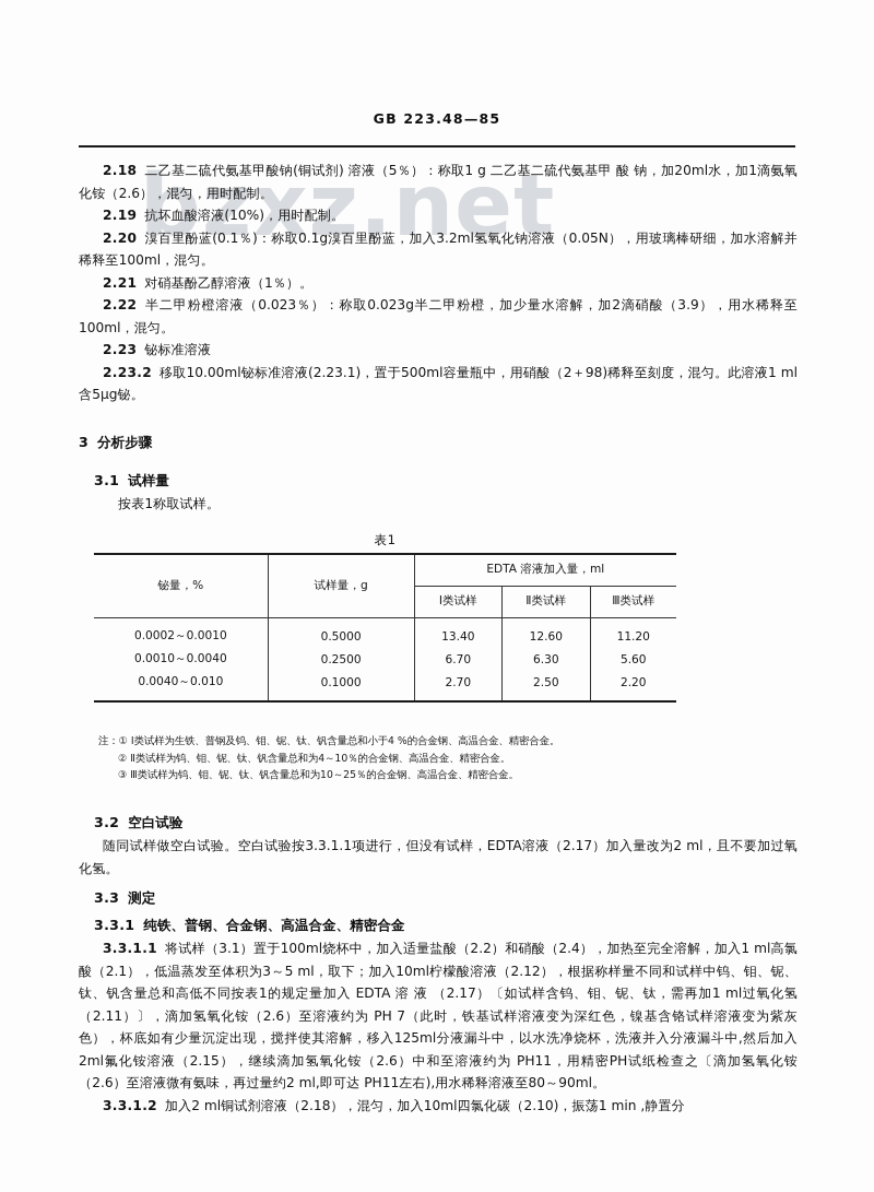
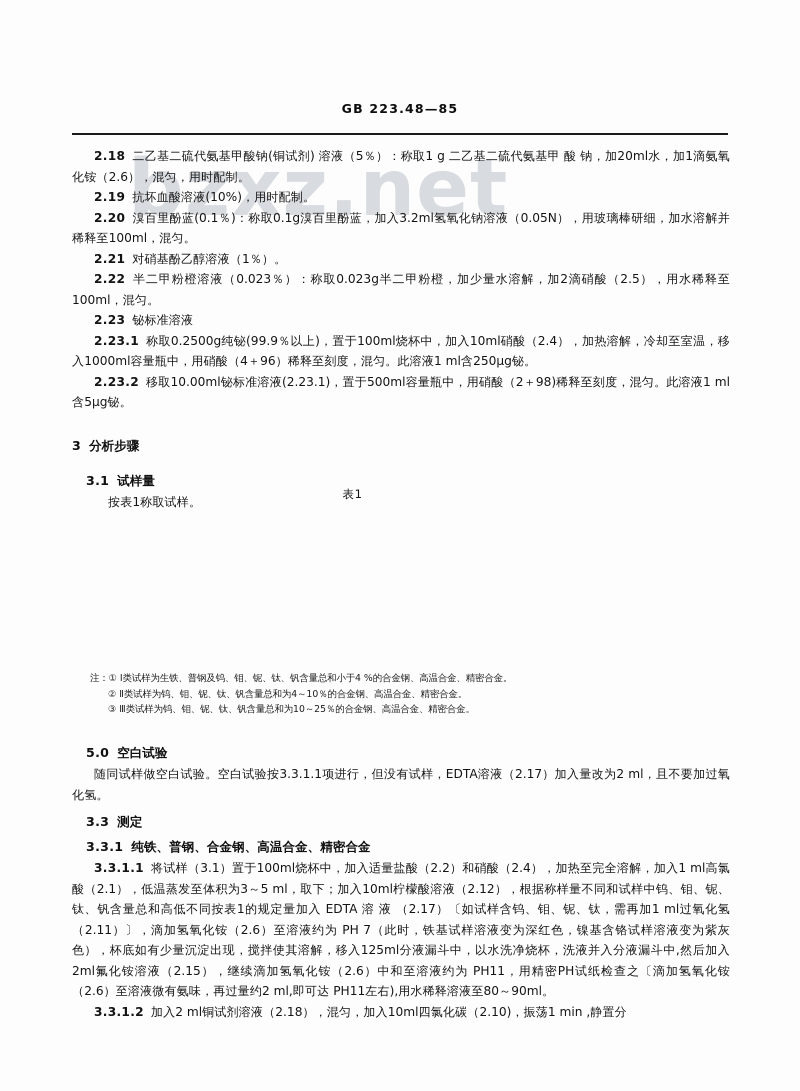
  bzxz.net
  GB 223.48—85
  2.18 二乙基二硫代氨基甲酸钠(铜试剂) 溶液（5％）：称取1 g 二乙基二硫代氨基甲 酸 钠，加20ml水，加1滴氨氧化铵（2.6），混匀，用时配制。
  2.19 抗坏血酸溶液(10%)，用时配制。
  2.20 溴百里酚蓝(0.1％)：称取0.1g溴百里酚蓝，加入3.2ml氢氧化钠溶液（0.05N），用玻璃棒研细，加水溶解并稀释至100ml，混匀。
  2.21 对硝基酚乙醇溶液（1％）。
- 2.22 半二甲粉橙溶液（0.023％）：称取0.023g半二甲粉橙，加少量水溶解，加2滴硝酸（3.9），用水稀释至100ml，混匀。
+ 2.22 半二甲粉橙溶液（0.023％）：称取0.023g半二甲粉橙，加少量水溶解，加2滴硝酸（2.5），用水稀释至100ml，混匀。
  2.23 铋标准溶液
+ 2.23.1 称取0.2500g纯铋(99.9％以上)，置于100ml烧杯中，加入10ml硝酸（2.4），加热溶解，冷却至室温，移入1000ml容量瓶中，用硝酸（4＋96）稀释至刻度，混匀。此溶液1 ml含250μg铋。
  2.23.2 移取10.00ml铋标准溶液(2.23.1)，置于500ml容量瓶中，用硝酸（2＋98)稀释至刻度，混匀。此溶液1 ml 含5μg铋。
  3 分析步骤
  3.1 试样量
  按表1称取试样。
  表1
- 铋量，%	试样量，g	EDTA 溶液加入量，ml
- Ⅰ类试样	Ⅱ类试样	Ⅲ类试样
- 0.0002～0.0010	0.5000	13.40	12.60	11.20
- 0.0010～0.0040	0.2500	6.70	6.30	5.60
- 0.0040～0.010	0.1000	2.70	2.50	2.20
  注：① Ⅰ类试样为生铁、普钢及钨、钼、铌、钛、钒含量总和小于4 %的合金钢、高温合金、精密合金。
  ② Ⅱ类试样为钨、钼、铌、钛、钒含量总和为4～10％的合金钢、高温合金、精密合金。
  ③ Ⅲ类试样为钨、钼、铌、钛、钒含量总和为10～25％的合金钢、高温合金、精密合金。
- 3.2 空白试验
+ 5.0 空白试验
  随同试样做空白试验。空白试验按3.3.1.1项进行，但没有试样，EDTA溶液（2.17）加入量改为2 ml，且不要加过氧化氢。
  3.3 测定
  3.3.1 纯铁、普钢、合金钢、高温合金、精密合金
  3.3.1.1 将试样（3.1）置于100ml烧杯中，加入适量盐酸（2.2）和硝酸（2.4），加热至完全溶解，加入1 ml高氯酸（2.1），低温蒸发至体积为3～5 ml，取下；加入10ml柠檬酸溶液（2.12），根据称样量不同和试样中钨、钼、铌、钛、钒含量总和高低不同按表1的规定量加入 EDTA 溶 液 （2.17）〔如试样含钨、钼、铌、钛，需再加1 ml过氧化氢（2.11）〕，滴加氢氧化铵（2.6）至溶液约为 PH 7（此时，铁基试样溶液变为深红色，镍基含铬试样溶液变为紫灰色），杯底如有少量沉淀出现，搅拌使其溶解，移入125ml分液漏斗中，以水洗净烧杯，洗液并入分液漏斗中,然后加入2ml氟化铵溶液（2.15），继续滴加氢氧化铵（2.6）中和至溶液约为 PH11，用精密PH试纸检查之〔滴加氢氧化铵（2.6）至溶液微有氨味，再过量约2 ml,即可达 PH11左右),用水稀释溶液至80～90ml。
  3.3.1.2 加入2 ml铜试剂溶液（2.18），混匀，加入10ml四氯化碳（2.10)，振荡1 min ,静置分
